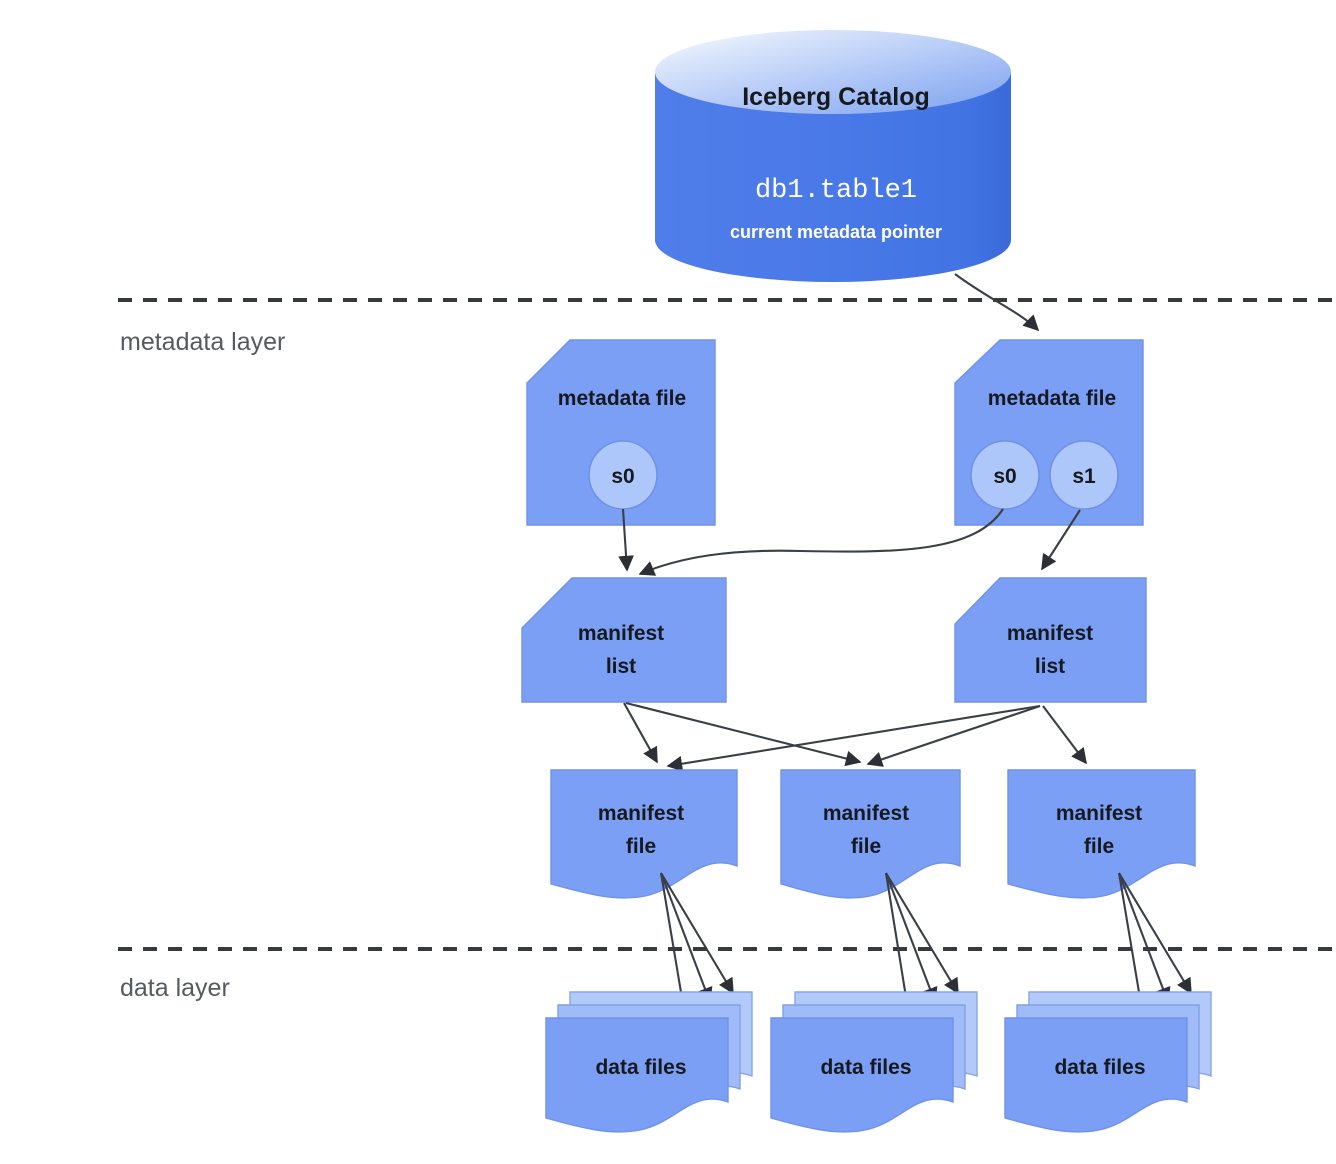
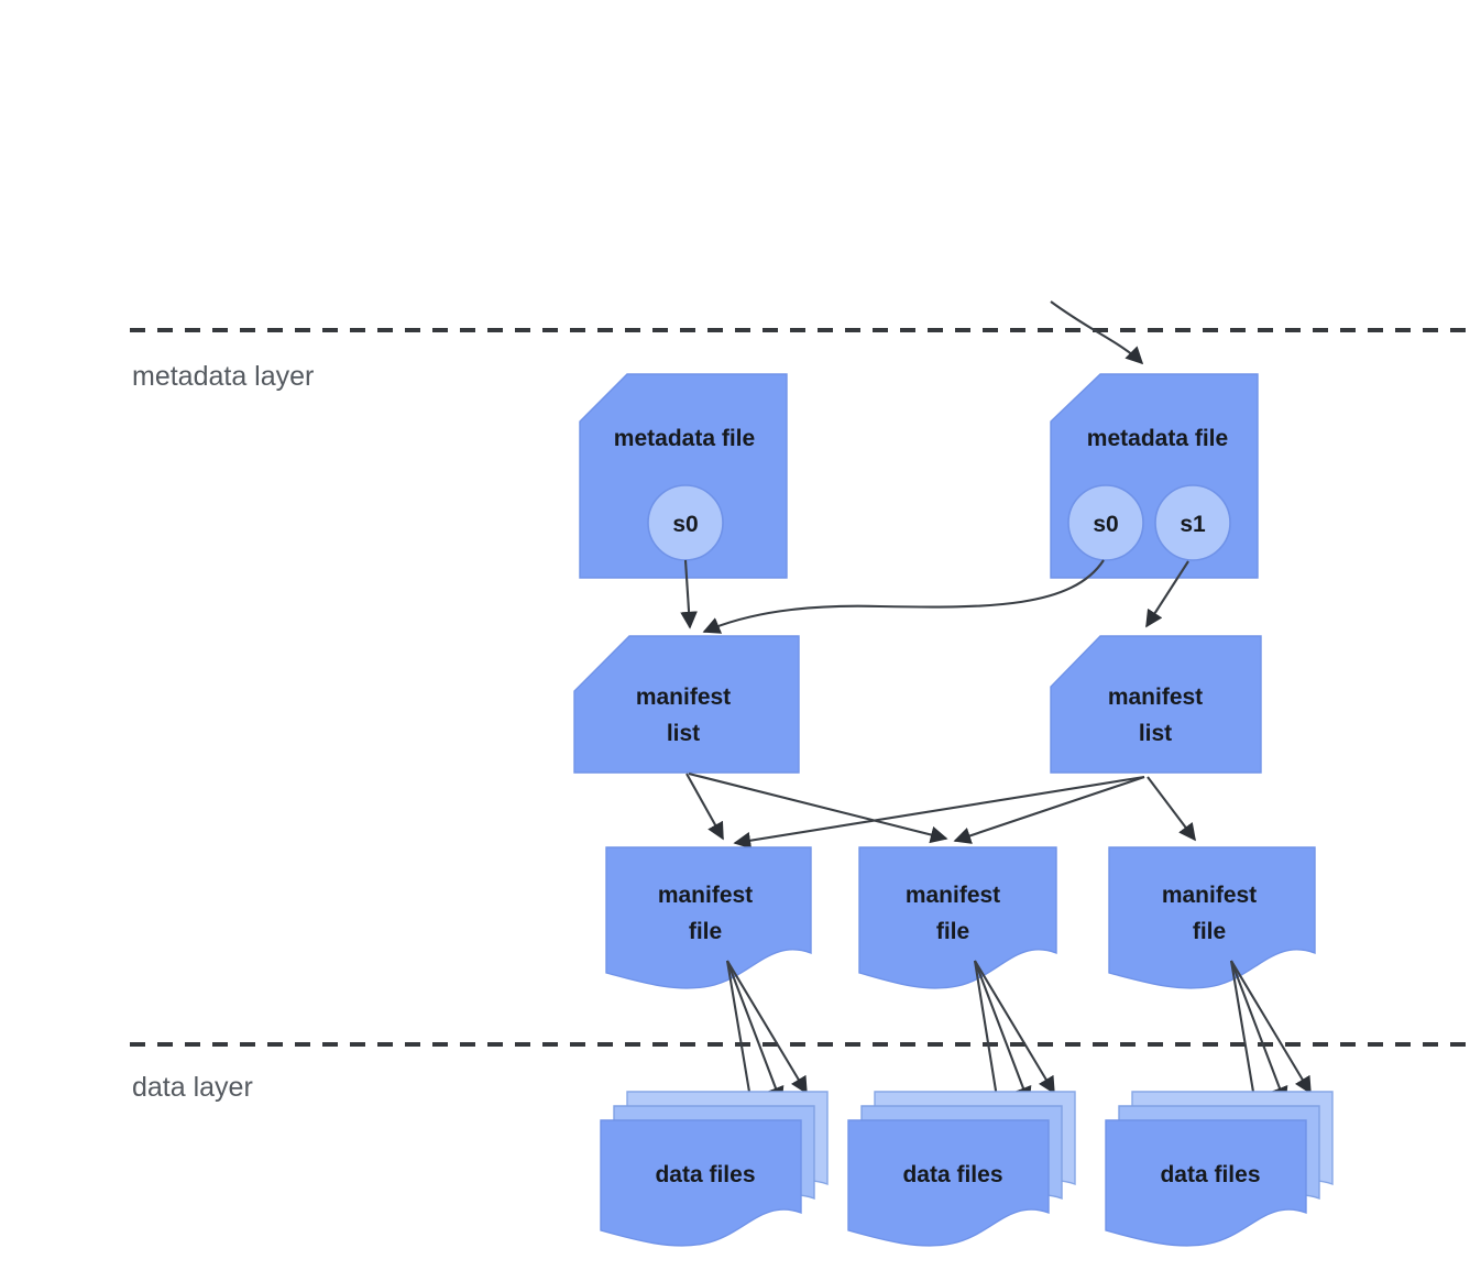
- Iceberg Catalog
- db1.table1
- current metadata pointer
  metadata layer
  data layer
  metadata file
  s0
  metadata file
  s0
  s1
  manifest
  list
  manifest
  list
  manifest
  file
  manifest
  file
  manifest
  file
  data files
  data files
  data files
